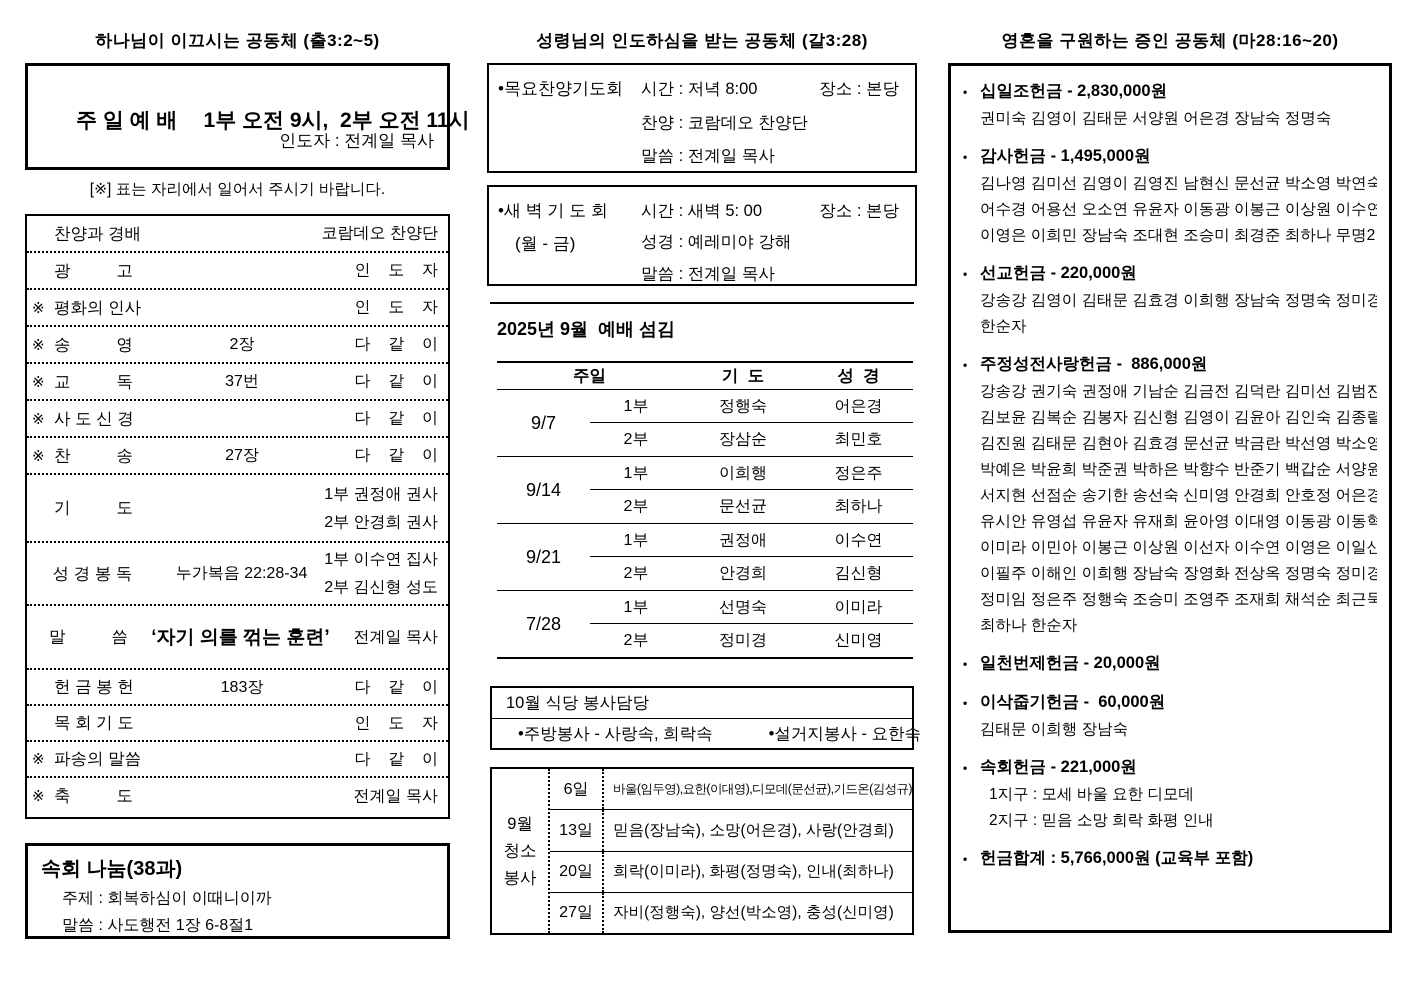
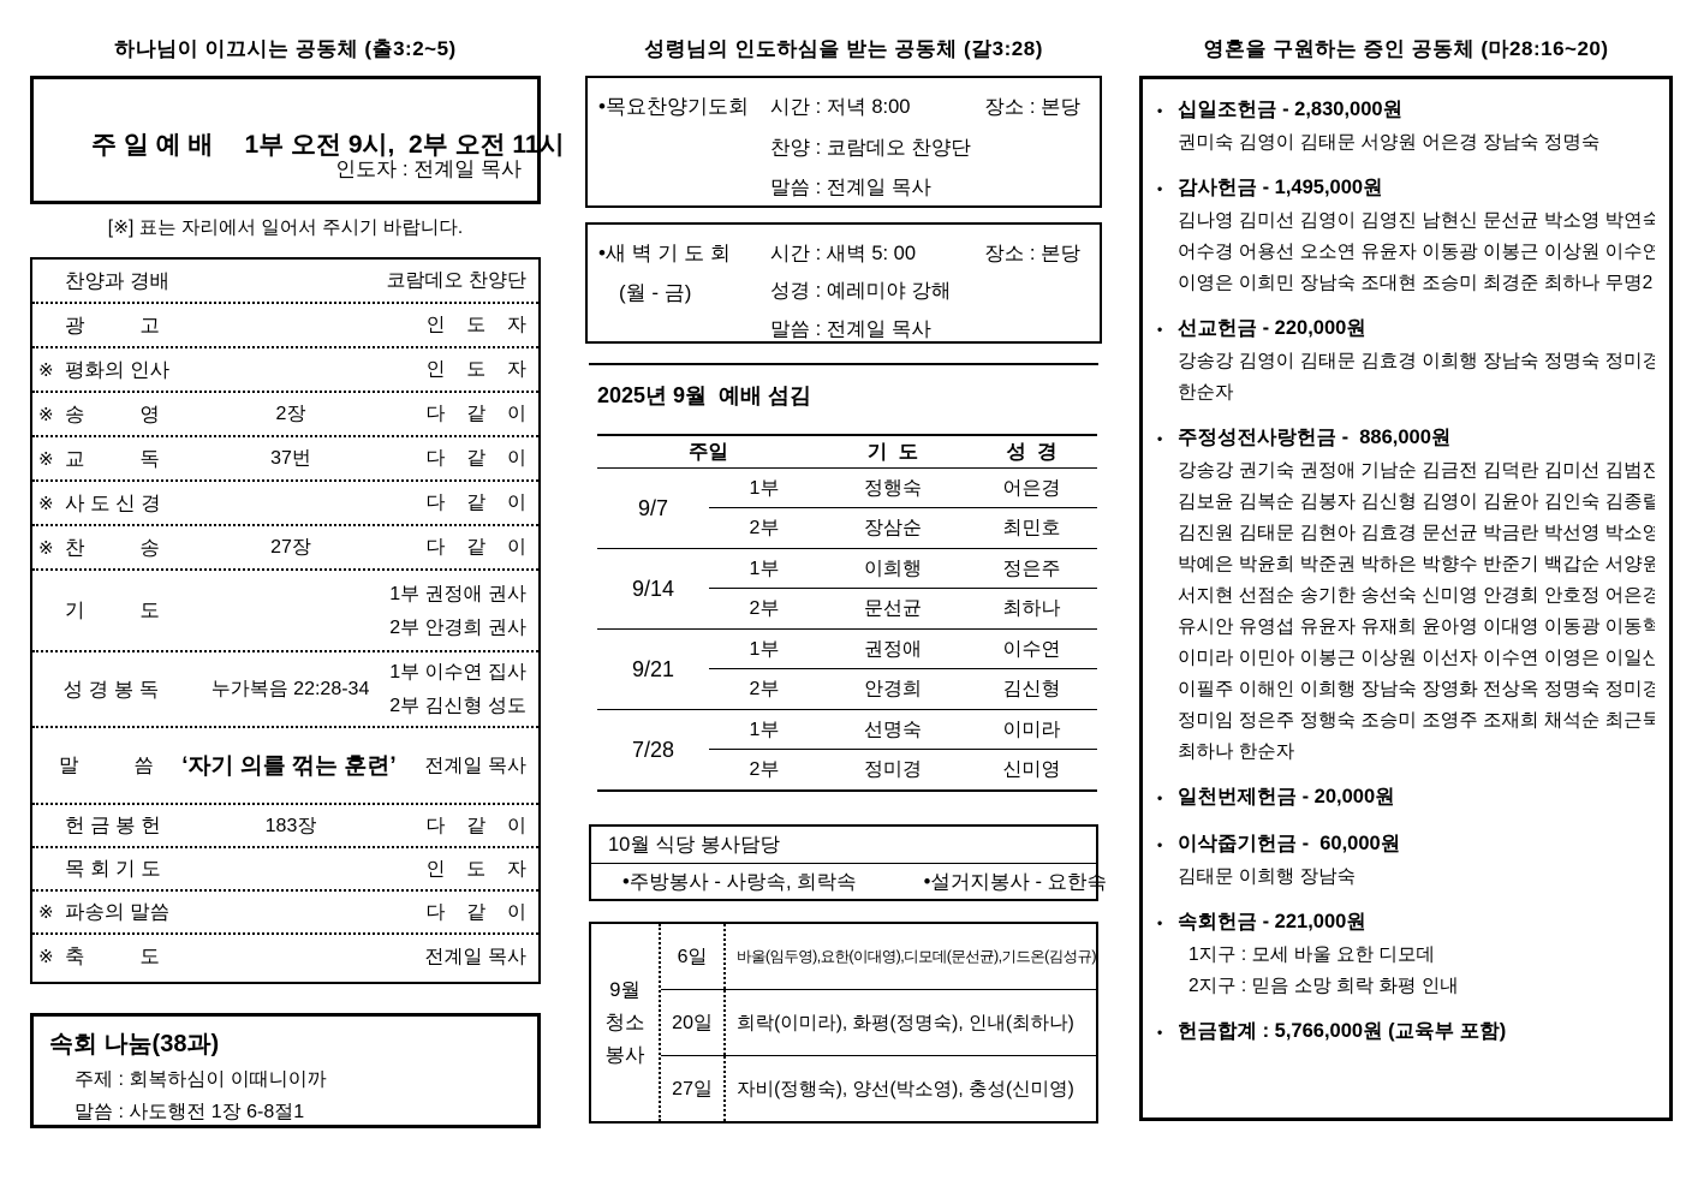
  하나님이 이끄시는 공동체 (출3:2~5)
  주 일 예 배 1부 오전 9시, 2부 오전 11시
  인도자 : 전계일 목사
  [※] 표는 자리에서 일어서 주시기 바랍니다.
  찬양과 경배
  코람데오 찬양단
  광 고
  인 도 자
  ※
  평화의 인사
  인 도 자
  ※
  송 영
  2장
  다 같 이
  ※
  교 독
  37번
  다 같 이
  ※
  사 도 신 경
  다 같 이
  ※
  찬 송
  27장
  다 같 이
  기 도
  1부 권정애 권사
  2부 안경희 권사
  성 경 봉 독
  누가복음 22:28-34
  1부 이수연 집사
  2부 김신형 성도
  말 씀
  ‘자기 의를 꺾는 훈련’
  전계일 목사
  헌 금 봉 헌
  183장
  다 같 이
  목 회 기 도
  인 도 자
  ※
  파송의 말씀
  다 같 이
  ※
  축 도
  전계일 목사
  속회 나눔(38과)
  주제 : 회복하심이 이때니이까
  말씀 : 사도행전 1장 6-8절1
  성령님의 인도하심을 받는 공동체 (갈3:28)
  •목요찬양기도회
  시간 : 저녁 8:00
  장소 : 본당
  찬양 : 코람데오 찬양단
  말씀 : 전계일 목사
  •새 벽 기 도 회
  (월 - 금)
  시간 : 새벽 5: 00
  장소 : 본당
  성경 : 예레미야 강해
  말씀 : 전계일 목사
  2025년 9월 예배 섬김
  주일
  기 도
  성 경
  9/7
  1부
  정행숙
  어은경
  2부
  장삼순
  최민호
  9/14
  1부
  이희행
  정은주
  2부
  문선균
  최하나
  9/21
  1부
  권정애
  이수연
  2부
  안경희
  김신형
  7/28
  1부
  선명숙
  이미라
  2부
  정미경
  신미영
  10월 식당 봉사담당
  •주방봉사 - 사랑속, 희락속
  •설거지봉사 - 요한속
  9월
  청소
  봉사
  6일
  바울(임두영),요한(이대영),디모데(문선균),기드온(김성규)
- 13일
- 믿음(장남숙), 소망(어은경), 사랑(안경희)
  20일
  희락(이미라), 화평(정명숙), 인내(최하나)
  27일
  자비(정행숙), 양선(박소영), 충성(신미영)
  영혼을 구원하는 증인 공동체 (마28:16~20)
  •
  십일조헌금
  - 2,830,000원
  권미숙 김영이 김태문 서양원 어은경 장남숙 정명숙
  •
  감사헌금
  - 1,495,000원
  김나영 김미선 김영이 김영진 남현신 문선균 박소영 박연숙
  어수경 어용선 오소연 유윤자 이동광 이봉근 이상원 이수연
  이영은 이희민 장남숙 조대현 조승미 최경준 최하나 무명2
  •
  선교헌금
  - 220,000원
  강송강 김영이 김태문 김효경 이희행 장남숙 정명숙 정미경
  한순자
  •
  주정성전사랑헌금
  - 886,000원
  강송강 권기숙 권정애 기남순 김금전 김덕란 김미선 김범진
  김보윤 김복순 김봉자 김신형 김영이 김윤아 김인숙 김종렬
  김진원 김태문 김현아 김효경 문선균 박금란 박선영 박소영
  박예은 박윤희 박준권 박하은 박향수 반준기 백갑순 서양원
  서지현 선점순 송기한 송선숙 신미영 안경희 안호정 어은경
  유시안 유영섭 유윤자 유재희 윤아영 이대영 이동광 이동혁
  이미라 이민아 이봉근 이상원 이선자 이수연 이영은 이일산
  이필주 이해인 이희행 장남숙 장영화 전상옥 정명숙 정미경
  정미임 정은주 정행숙 조승미 조영주 조재희 채석순 최근묵
  최하나 한순자
  •
  일천번제헌금
  - 20,000원
  •
  이삭줍기헌금
  - 60,000원
  김태문 이희행 장남숙
  •
  속회헌금
  - 221,000원
  1지구 : 모세 바울 요한 디모데
  2지구 : 믿음 소망 희락 화평 인내
  •
  헌금합계
  : 5,766,000원 (교육부 포함)
